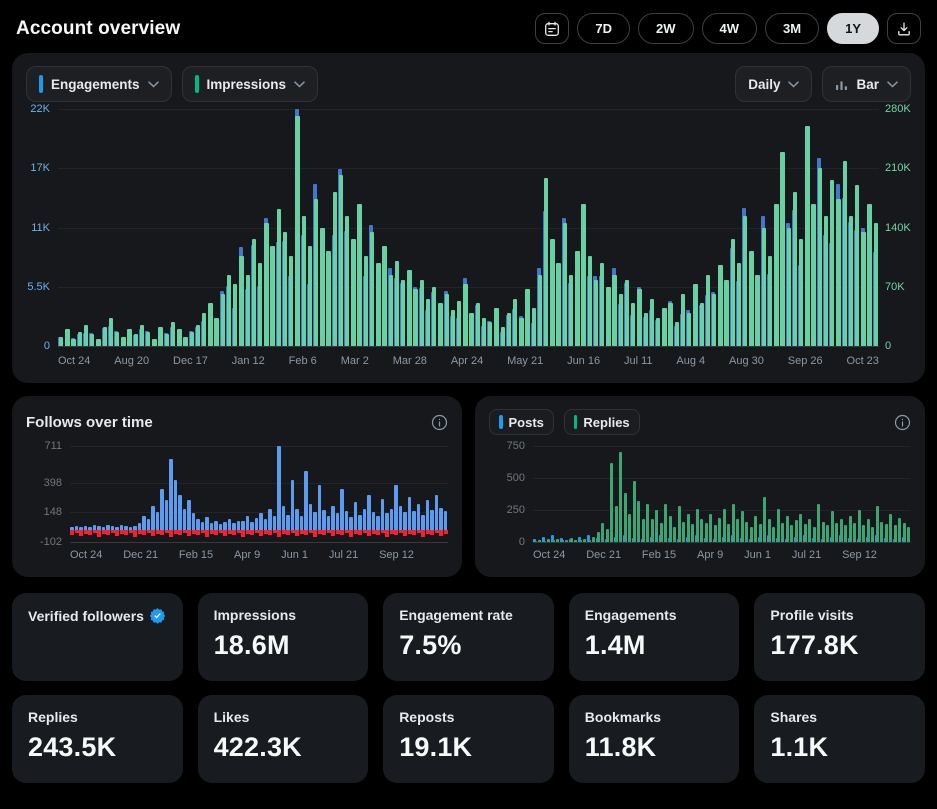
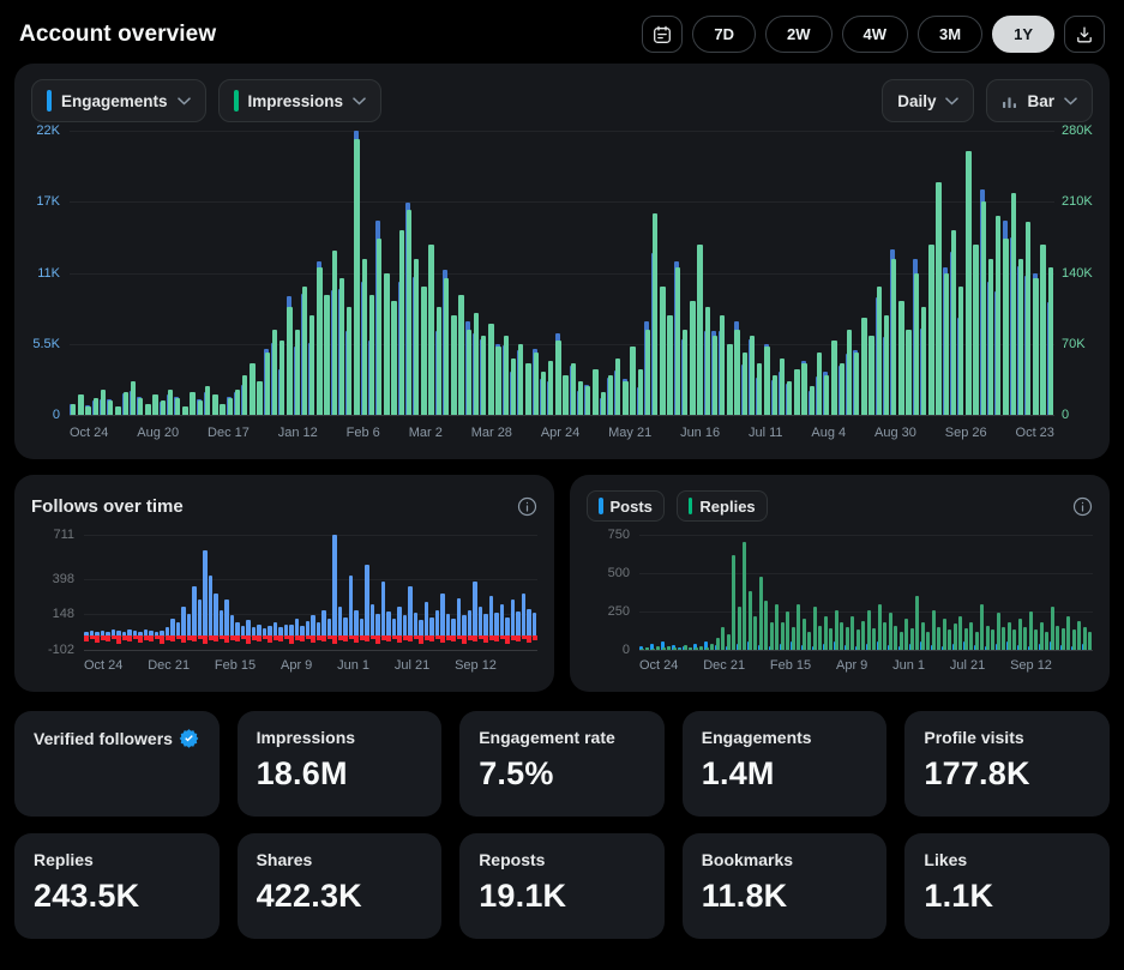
  Account overview
  7D
  2W
  4W
  3M
  1Y
  Engagements
  Impressions
  Daily
  Bar
  22K
  17K
  11K
  5.5K
  0
  280K
  210K
  140K
  70K
  0
  Oct 24
  Aug 20
  Dec 17
  Jan 12
  Feb 6
  Mar 2
  Mar 28
  Apr 24
  May 21
  Jun 16
  Jul 11
  Aug 4
  Aug 30
  Sep 26
  Oct 23
  Follows over time
  711
  398
  148
  -102
  Oct 24
  Dec 21
  Feb 15
  Apr 9
  Jun 1
  Jul 21
  Sep 12
  Posts
  Replies
  750
  500
  250
  0
  Oct 24
  Dec 21
  Feb 15
  Apr 9
  Jun 1
  Jul 21
  Sep 12
  Verified followers
  Impressions
  18.6M
  Engagement rate
  7.5%
  Engagements
  1.4M
  Profile visits
  177.8K
  Replies
  243.5K
- Likes
+ Shares
  422.3K
  Reposts
  19.1K
  Bookmarks
  11.8K
- Shares
+ Likes
  1.1K
